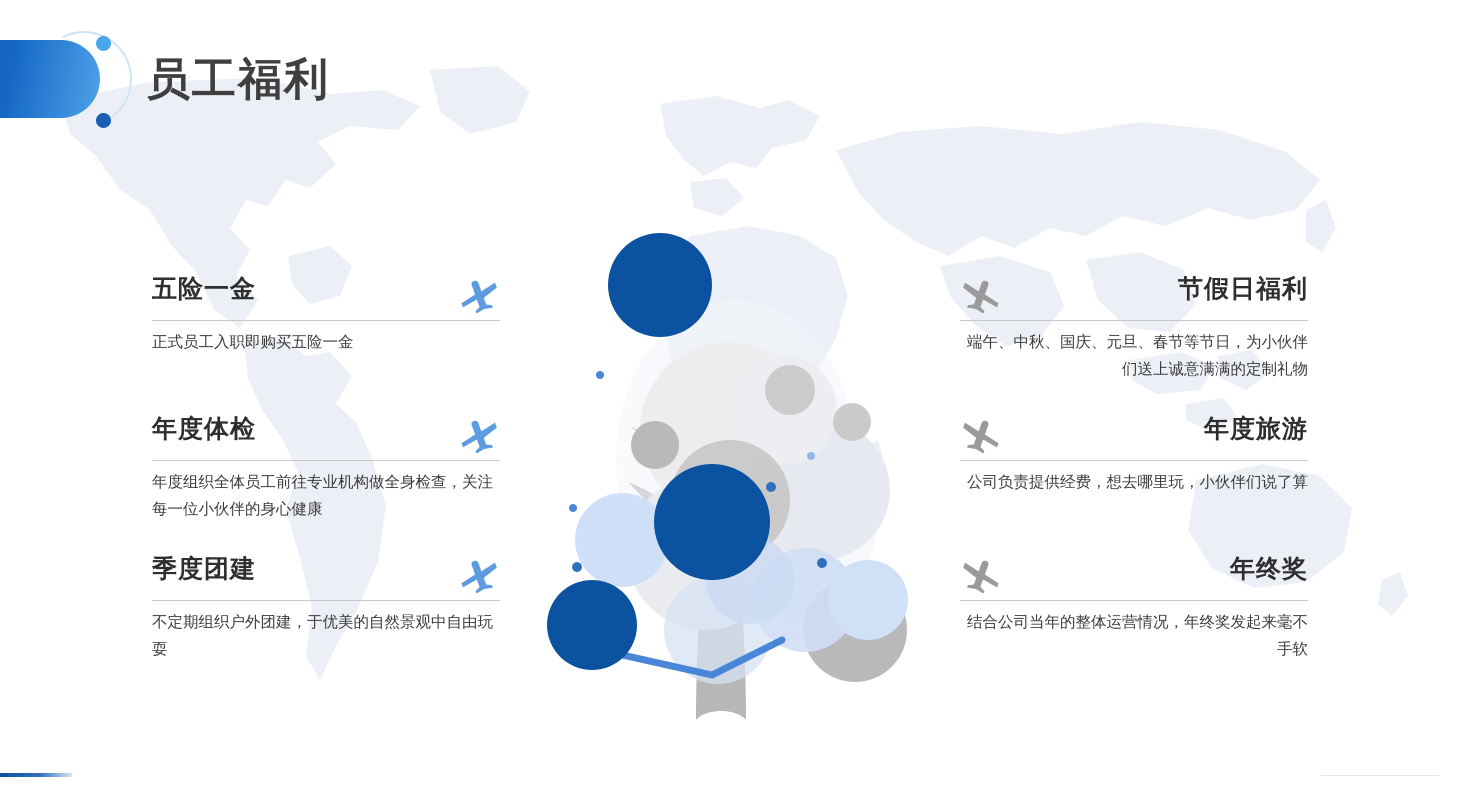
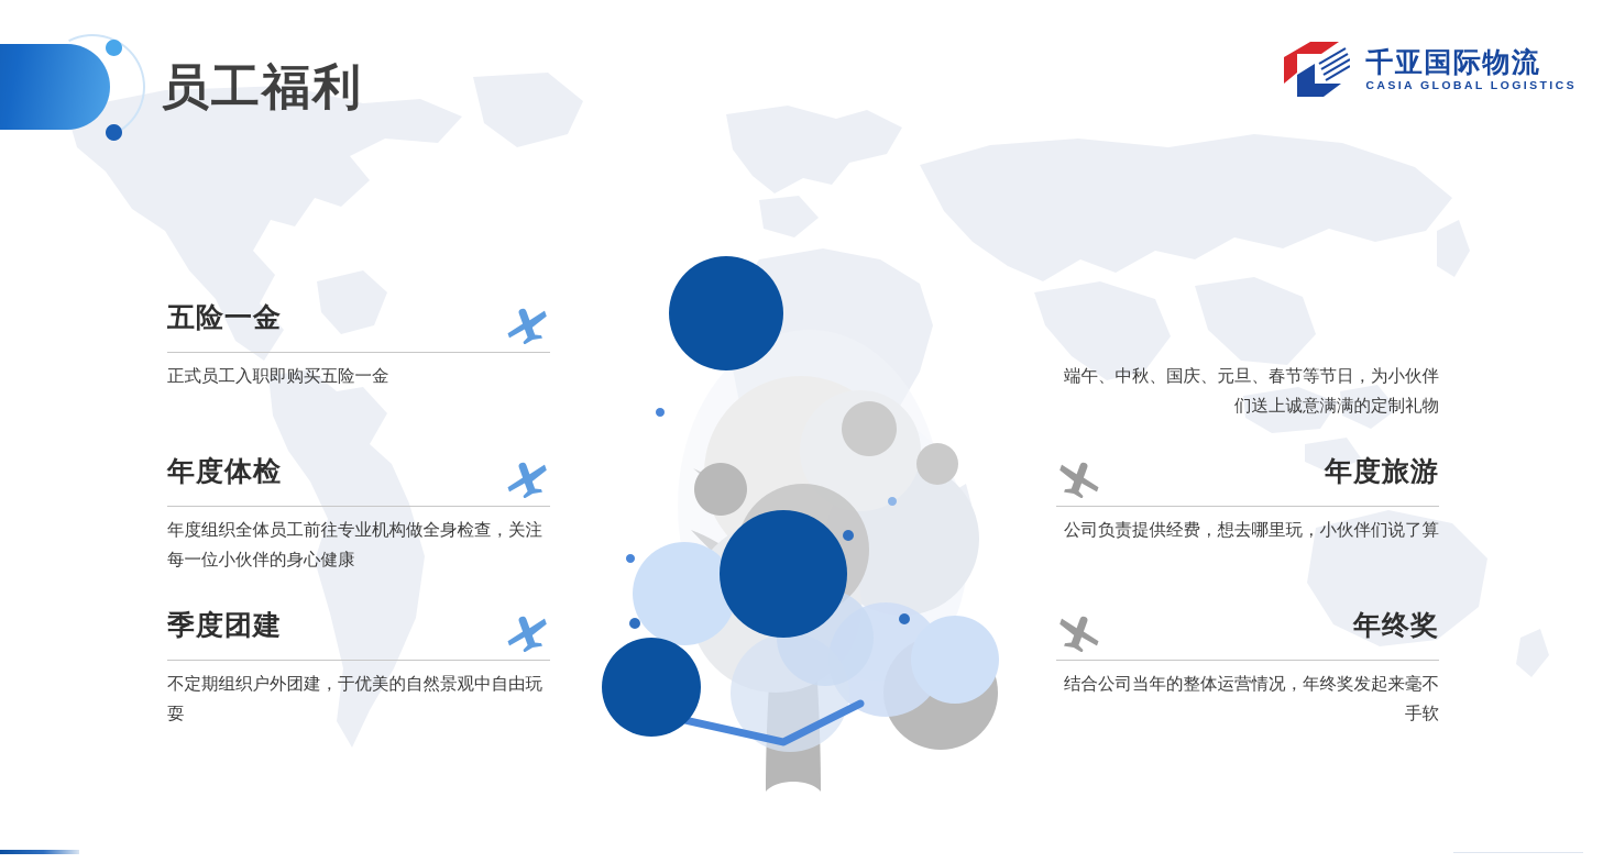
  员工福利
+ 千亚国际物流
+ CASIA GLOBAL LOGISTICS
  五险一金
  正式员工入职即购买五险一金
  年度体检
  年度组织全体员工前往专业机构做全身检查，关注每一位小伙伴的身心健康
  季度团建
  不定期组织户外团建，于优美的自然景观中自由玩耍
- 节假日福利
  端午、中秋、国庆、元旦、春节等节日，为小伙伴们送上诚意满满的定制礼物
  年度旅游
  公司负责提供经费，想去哪里玩，小伙伴们说了算
  年终奖
  结合公司当年的整体运营情况，年终奖发起来毫不手软
